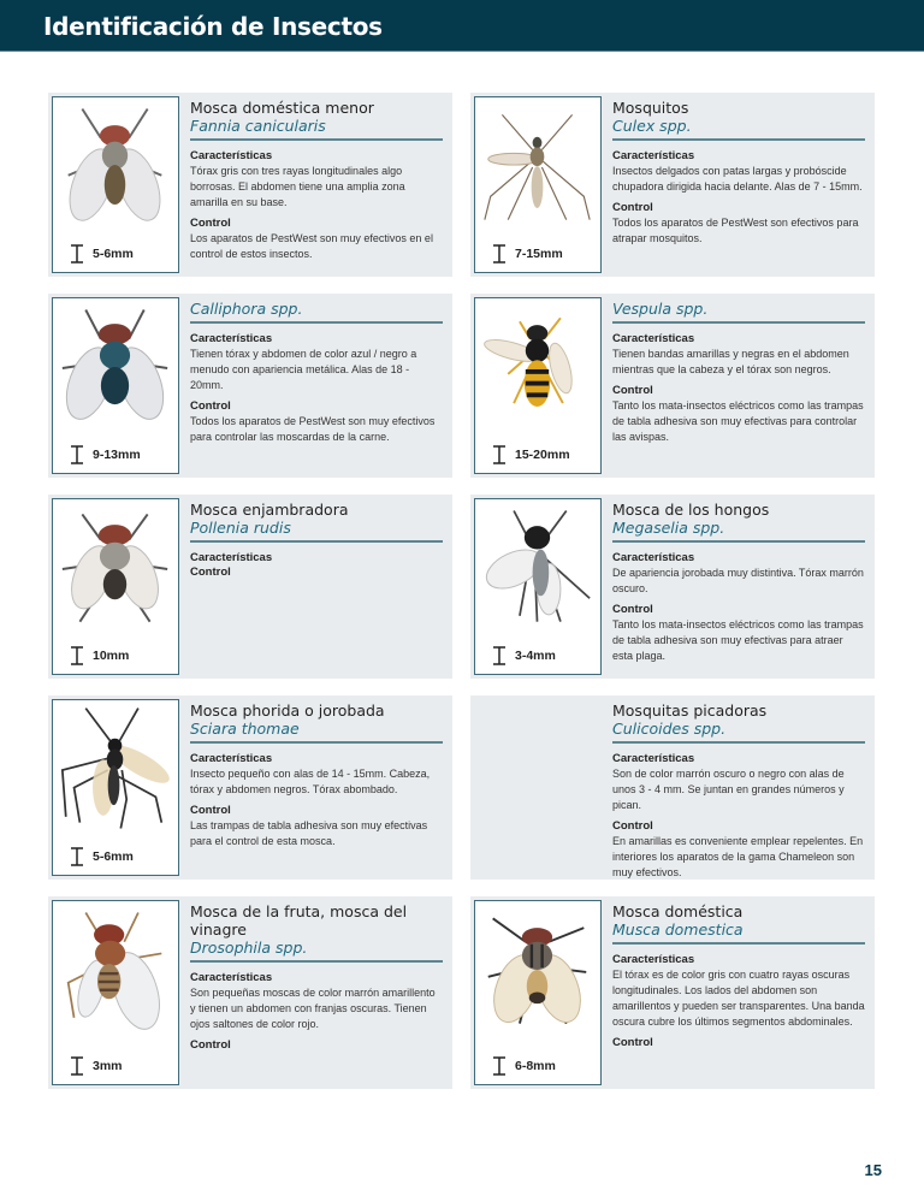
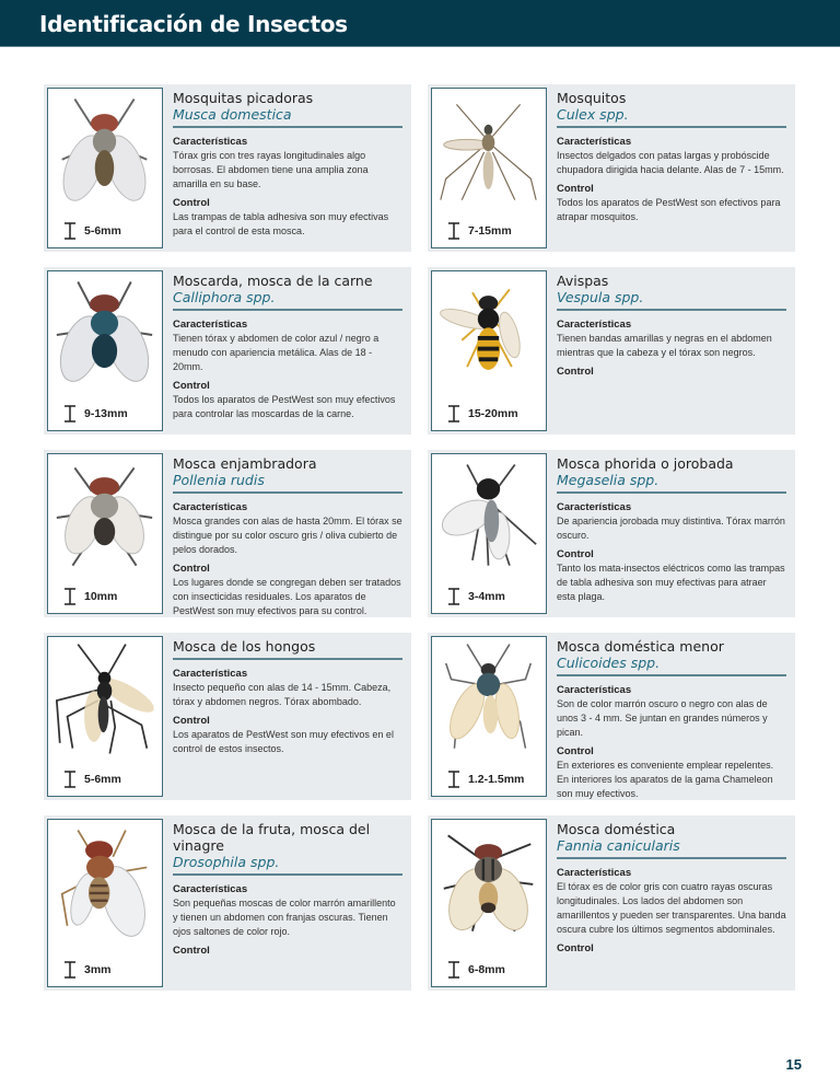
  Identificación de Insectos
  5-6mm
- Mosca doméstica menor
+ Mosquitas picadoras
- Fannia canicularis
+ Musca domestica
  Características
  Tórax gris con tres rayas longitudinales algo borrosas. El abdomen tiene una amplia zona amarilla en su base.
  Control
- Los aparatos de PestWest son muy efectivos en el control de estos insectos.
+ Las trampas de tabla adhesiva son muy efectivas para el control de esta mosca.
  7-15mm
  Mosquitos
  Culex spp.
  Características
  Insectos delgados con patas largas y probóscide chupadora dirigida hacia delante. Alas de 7 - 15mm.
  Control
  Todos los aparatos de PestWest son efectivos para atrapar mosquitos.
  9-13mm
+ Moscarda, mosca de la carne
  Calliphora spp.
  Características
  Tienen tórax y abdomen de color azul / negro a menudo con apariencia metálica. Alas de 18 - 20mm.
  Control
  Todos los aparatos de PestWest son muy efectivos para controlar las moscardas de la carne.
  15-20mm
+ Avispas
  Vespula spp.
  Características
  Tienen bandas amarillas y negras en el abdomen mientras que la cabeza y el tórax son negros.
  Control
- Tanto los mata-insectos eléctricos como las trampas de tabla adhesiva son muy efectivas para controlar las avispas.
  10mm
  Mosca enjambradora
  Pollenia rudis
  Características
+ Mosca grandes con alas de hasta 20mm. El tórax se distingue por su color oscuro gris / oliva cubierto de pelos dorados.
  Control
+ Los lugares donde se congregan deben ser tratados con insecticidas residuales. Los aparatos de PestWest son muy efectivos para su control.
  3-4mm
- Mosca de los hongos
+ Mosca phorida o jorobada
  Megaselia spp.
  Características
  De apariencia jorobada muy distintiva. Tórax marrón oscuro.
  Control
  Tanto los mata-insectos eléctricos como las trampas de tabla adhesiva son muy efectivas para atraer esta plaga.
  5-6mm
- Mosca phorida o jorobada
+ Mosca de los hongos
- Sciara thomae
  Características
  Insecto pequeño con alas de 14 - 15mm. Cabeza, tórax y abdomen negros. Tórax abombado.
  Control
- Las trampas de tabla adhesiva son muy efectivas para el control de esta mosca.
+ Los aparatos de PestWest son muy efectivos en el control de estos insectos.
+ 1.2-1.5mm
- Mosquitas picadoras
+ Mosca doméstica menor
  Culicoides spp.
  Características
  Son de color marrón oscuro o negro con alas de unos 3 - 4 mm. Se juntan en grandes números y pican.
  Control
- En amarillas es conveniente emplear repelentes. En interiores los aparatos de la gama Chameleon son muy efectivos.
+ En exteriores es conveniente emplear repelentes. En interiores los aparatos de la gama Chameleon son muy efectivos.
  3mm
  Mosca de la fruta, mosca del vinagre
  Drosophila spp.
  Características
  Son pequeñas moscas de color marrón amarillento y tienen un abdomen con franjas oscuras. Tienen ojos saltones de color rojo.
  Control
  6-8mm
  Mosca doméstica
- Musca domestica
+ Fannia canicularis
  Características
  El tórax es de color gris con cuatro rayas oscuras longitudinales. Los lados del abdomen son amarillentos y pueden ser transparentes. Una banda oscura cubre los últimos segmentos abdominales.
  Control
  15
